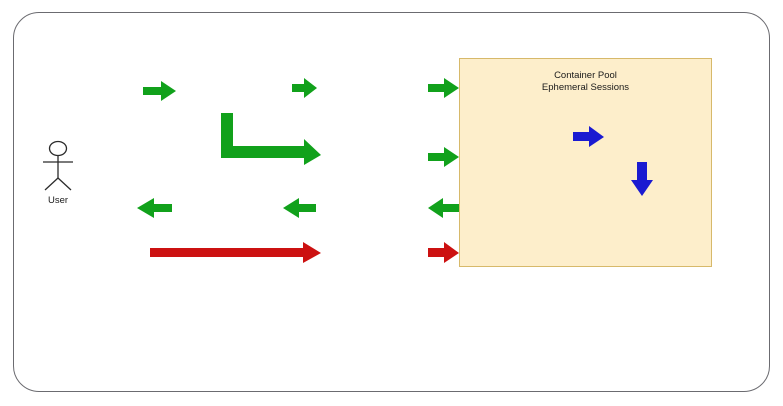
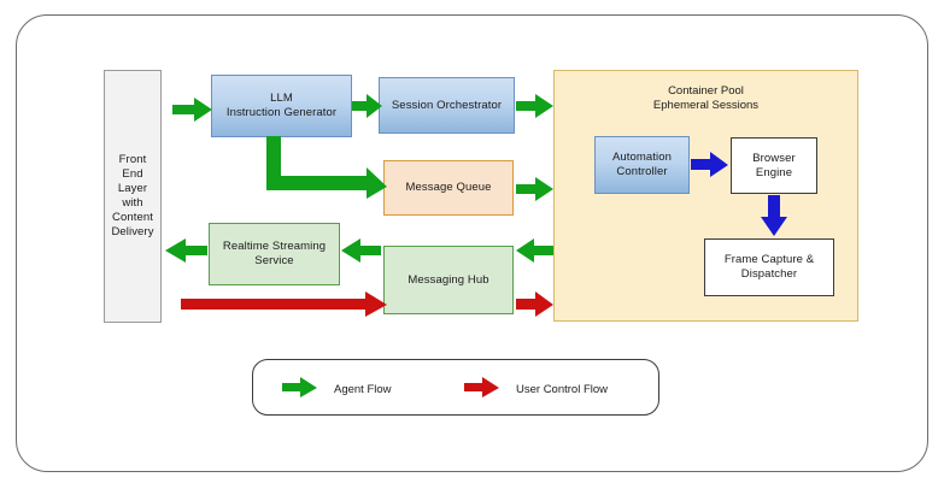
- User
  Container Pool
  Ephemeral Sessions
+ Front End
+ Layer with
+ Content
+ Delivery
+ LLM
+ Instruction Generator
+ Session Orchestrator
+ Message Queue
+ Realtime Streaming
+ Service
+ Messaging Hub
+ Automation
+ Controller
+ Browser
+ Engine
+ Frame Capture &
+ Dispatcher
+ Agent Flow
+ User Control Flow
